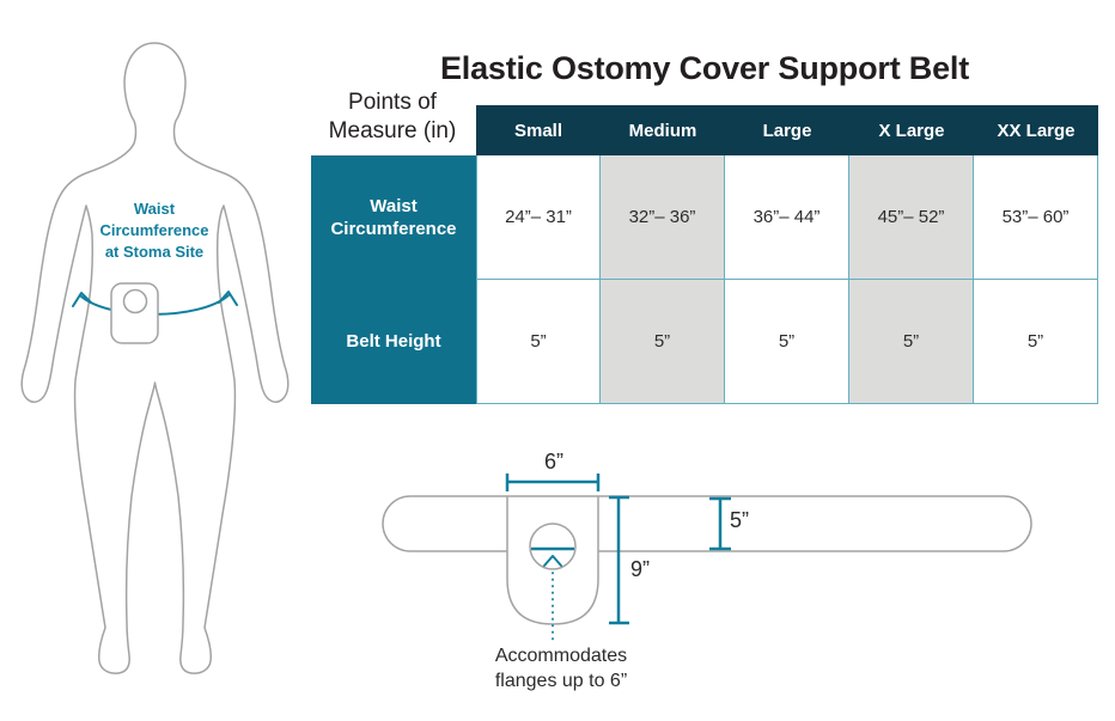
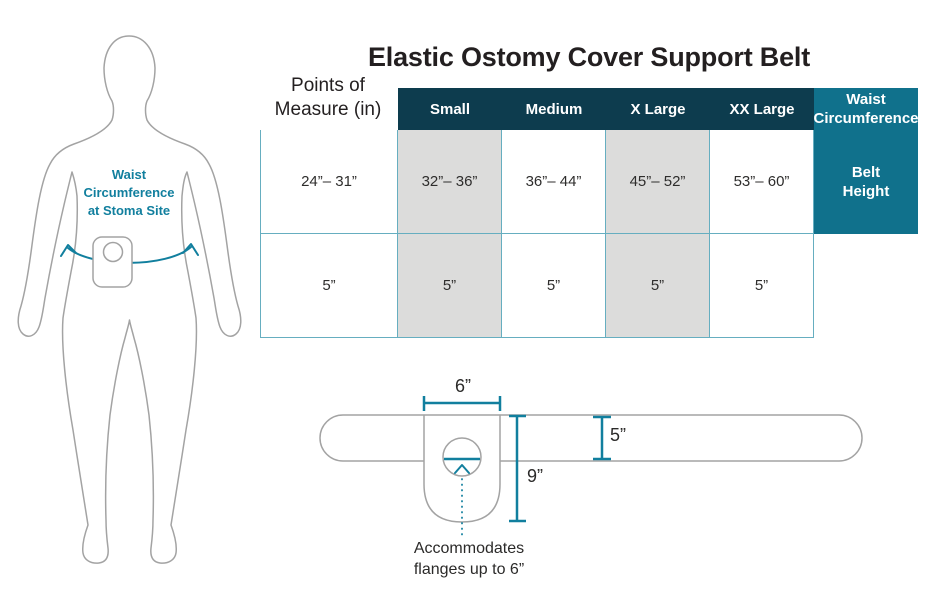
  Waist
  Circumference
  at Stoma Site
  Elastic Ostomy Cover Support Belt
  Points of
  Measure (in)
  Small
  Medium
- Large
  X Large
  XX Large
  Waist Circumference
  24”– 31”
  32”– 36”
  36”– 44”
  45”– 52”
  53”– 60”
  Belt Height
  5”
  5”
  5”
  5”
  5”
  6”
  9”
  5”
  Accommodates
  flanges up to 6”
